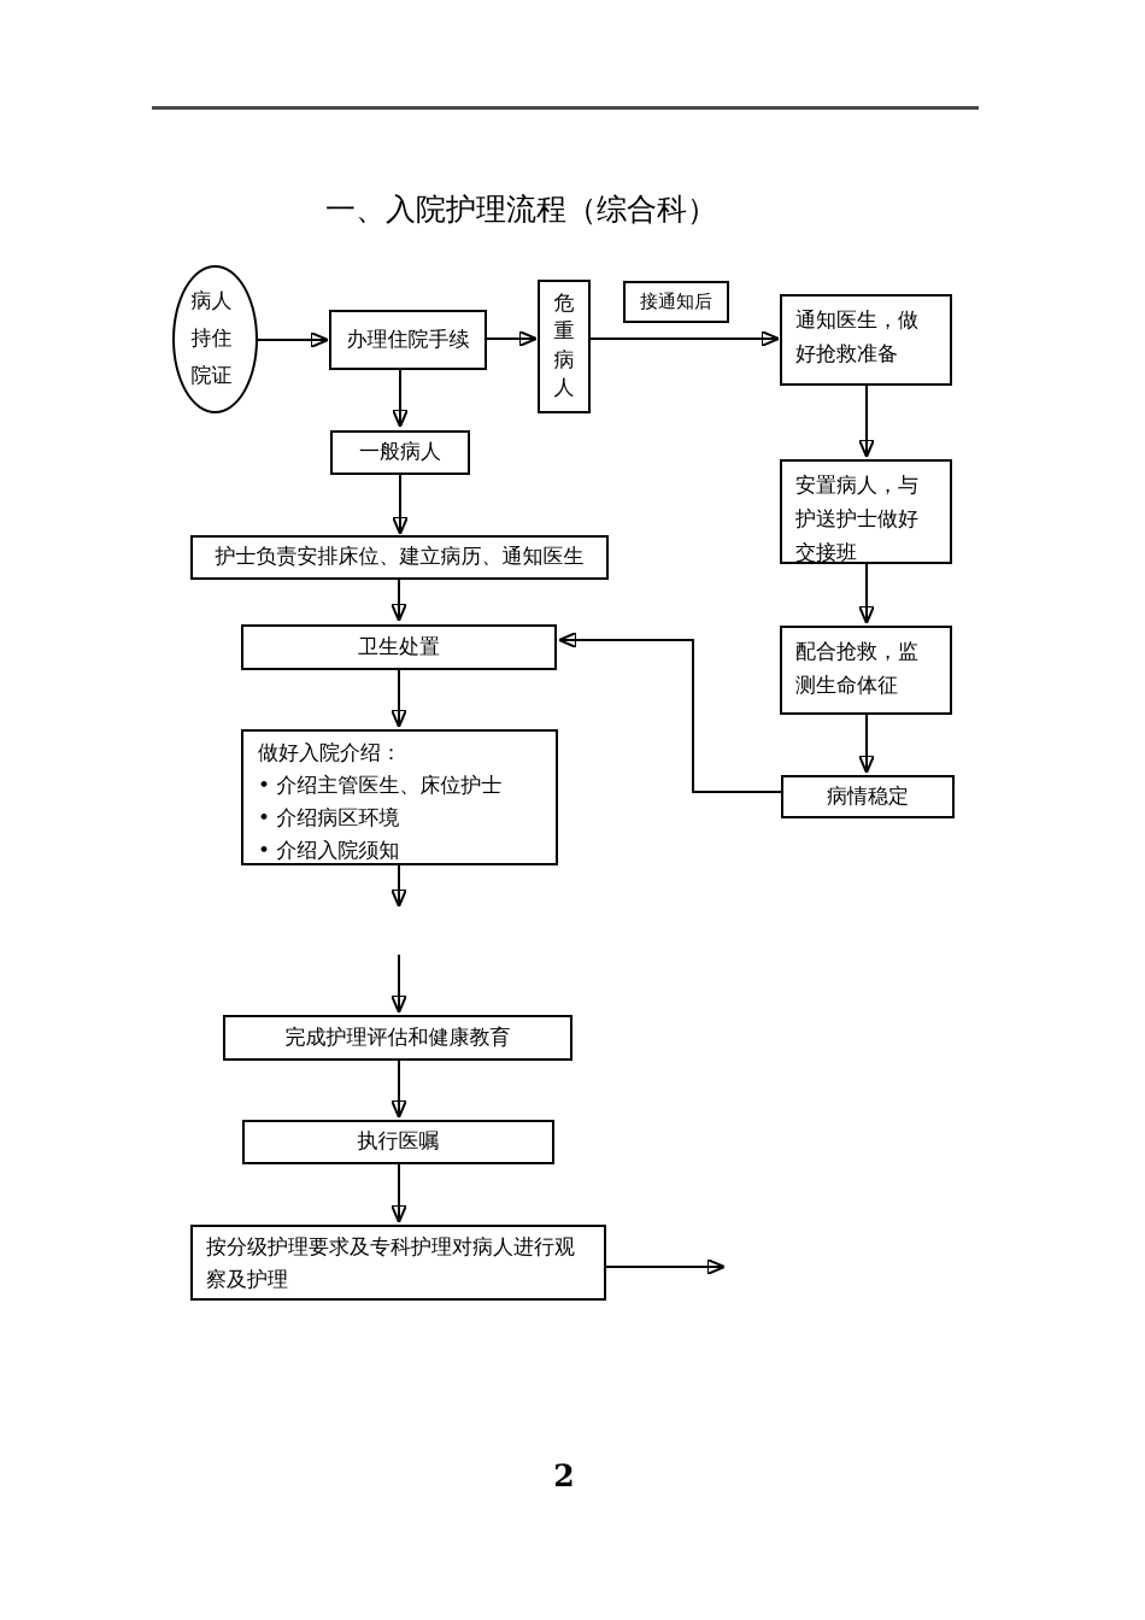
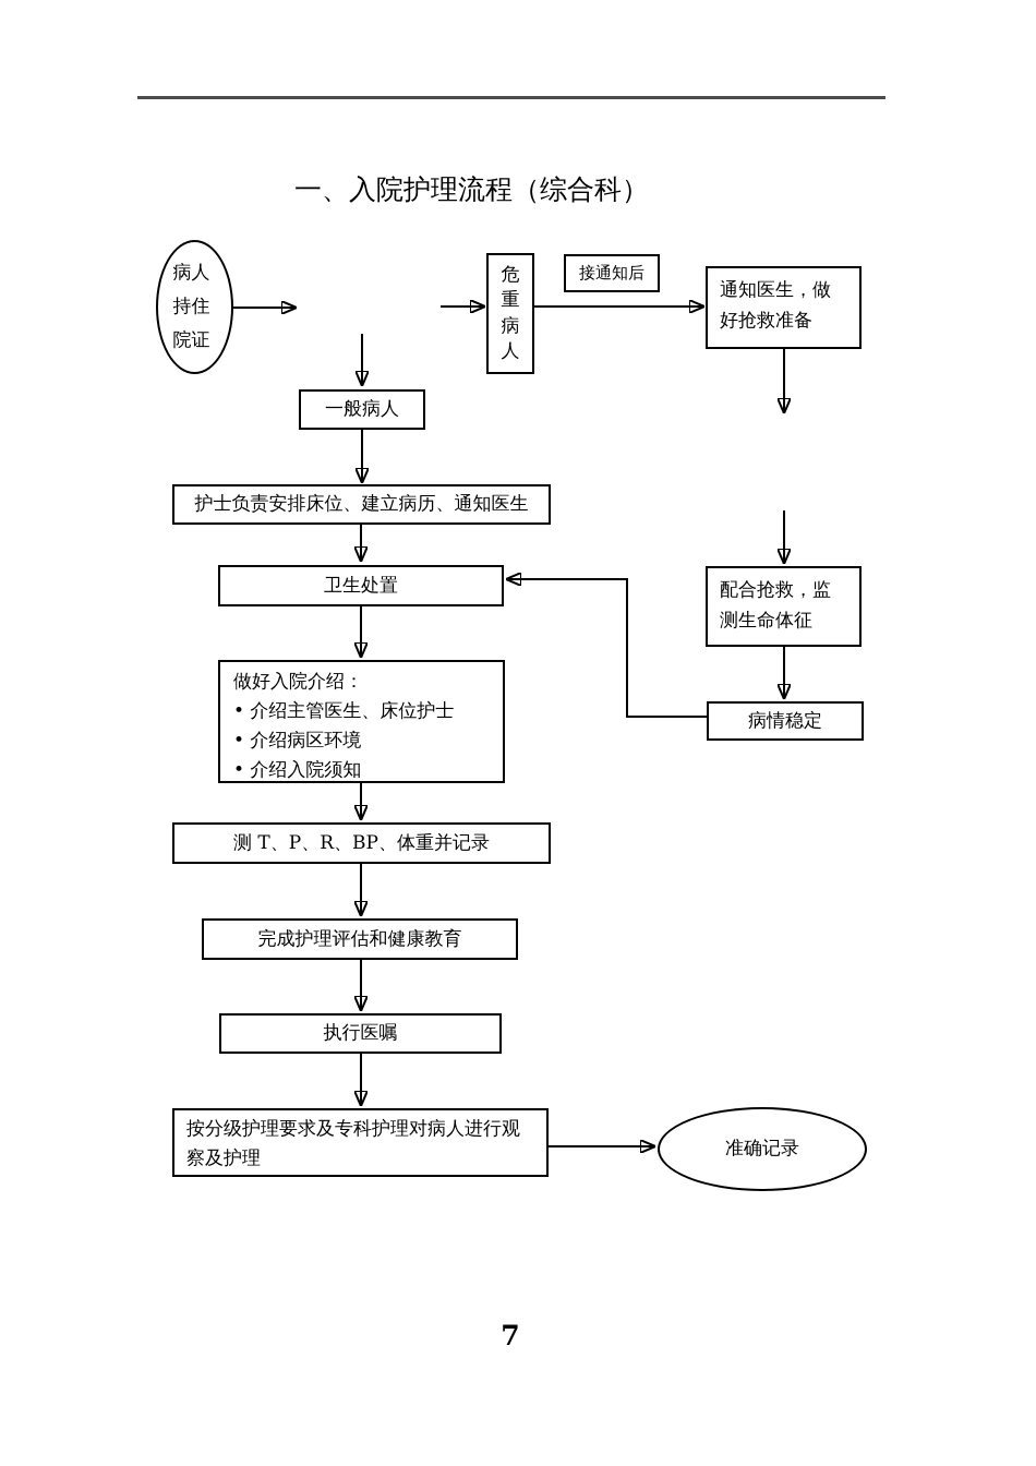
  一、入院护理流程（综合科）
  病人持住院证
- 办理住院手续
  危重病人
  接通知后
  通知医生，做好抢救准备
  一般病人
- 安置病人，与护送护士做好交接班
  护士负责安排床位、建立病历、通知医生
  卫生处置
  做好入院介绍：
  • 介绍主管医生、床位护士
  • 介绍病区环境
  • 介绍入院须知
  配合抢救，监测生命体征
  病情稳定
+ 测 T、P、R、BP、体重并记录
  完成护理评估和健康教育
  执行医嘱
  按分级护理要求及专科护理对病人进行观察及护理
+ 准确记录
- 2
+ 7
